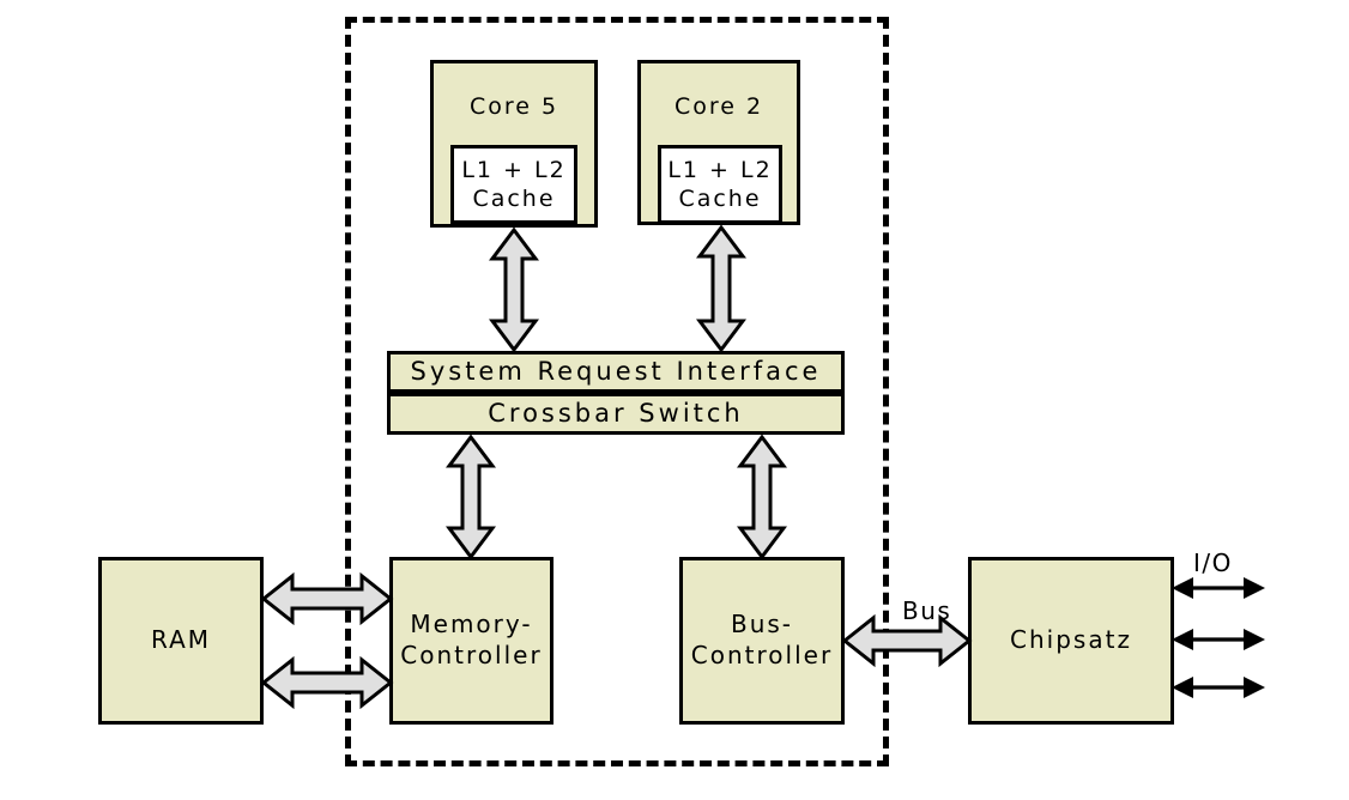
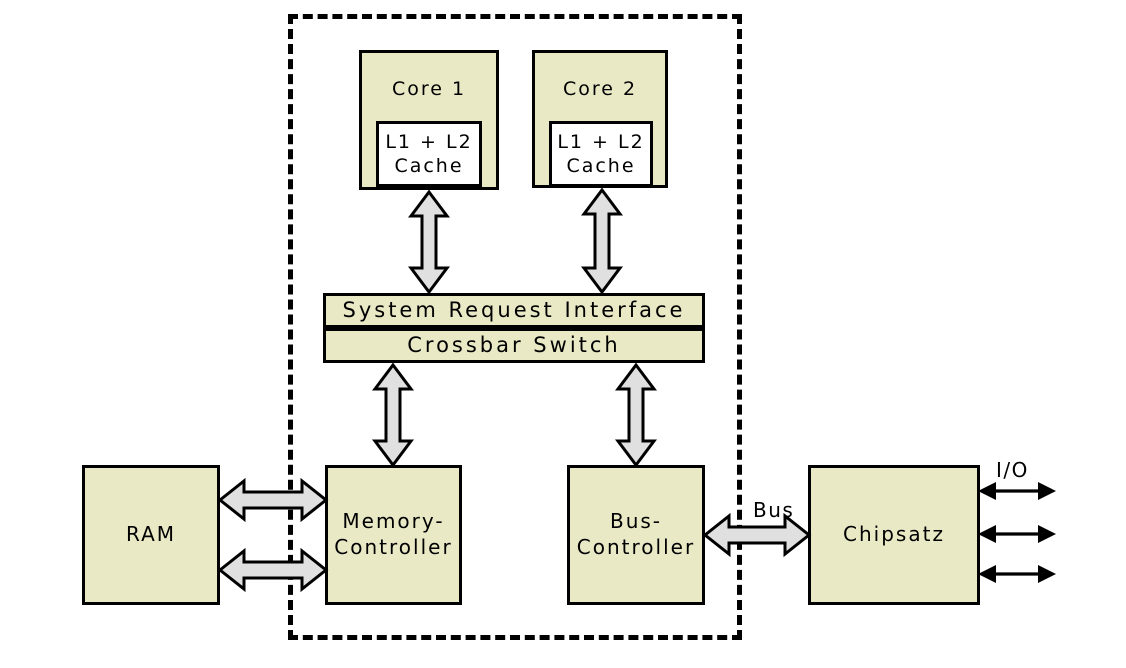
- Core 5
+ Core 1
  L1 + L2
  Cache
  Core 2
  L1 + L2
  Cache
  System Request Interface
  Crossbar Switch
  RAM
  Memory-
  Controller
  Bus-
  Controller
  Chipsatz
  Bus
  I/O
